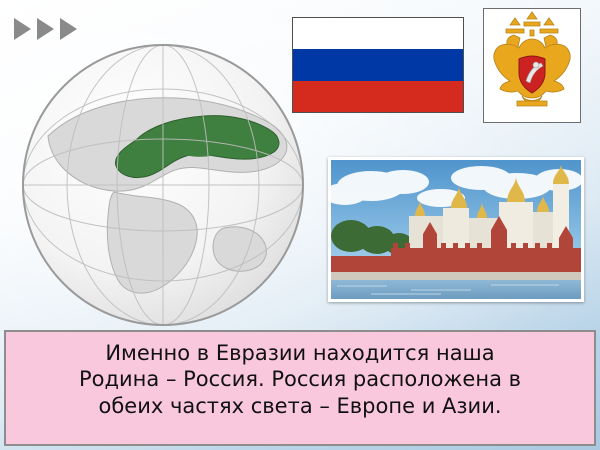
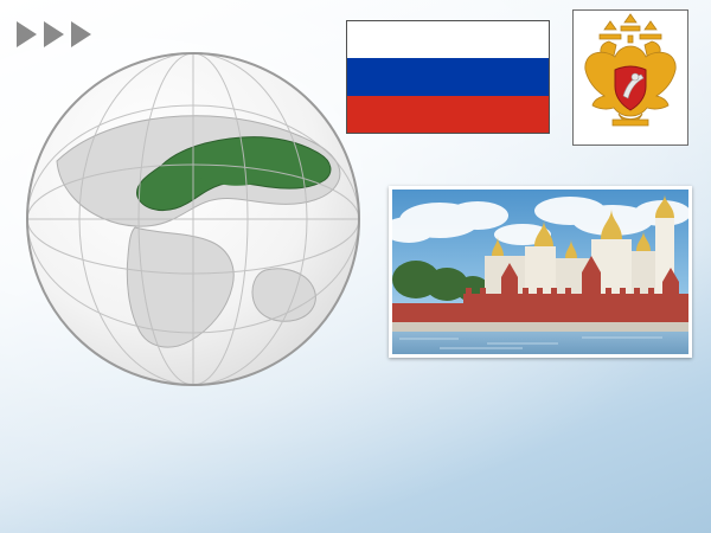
- Именно в Евразии находится наша
- Родина – Россия. Россия расположена в
- обеих частях света – Европе и Азии.
